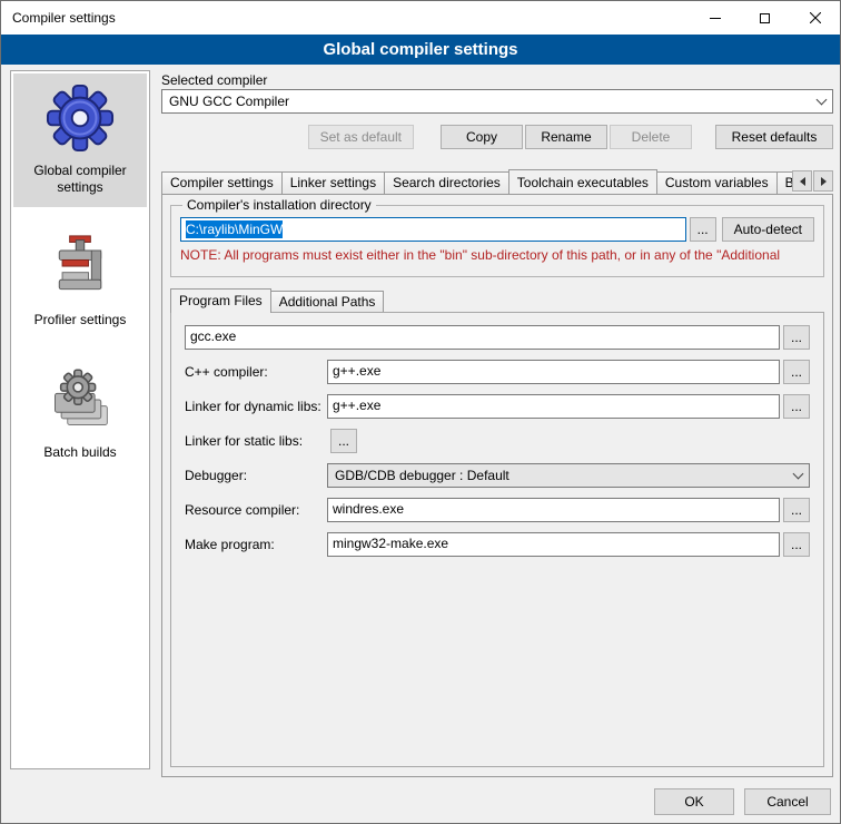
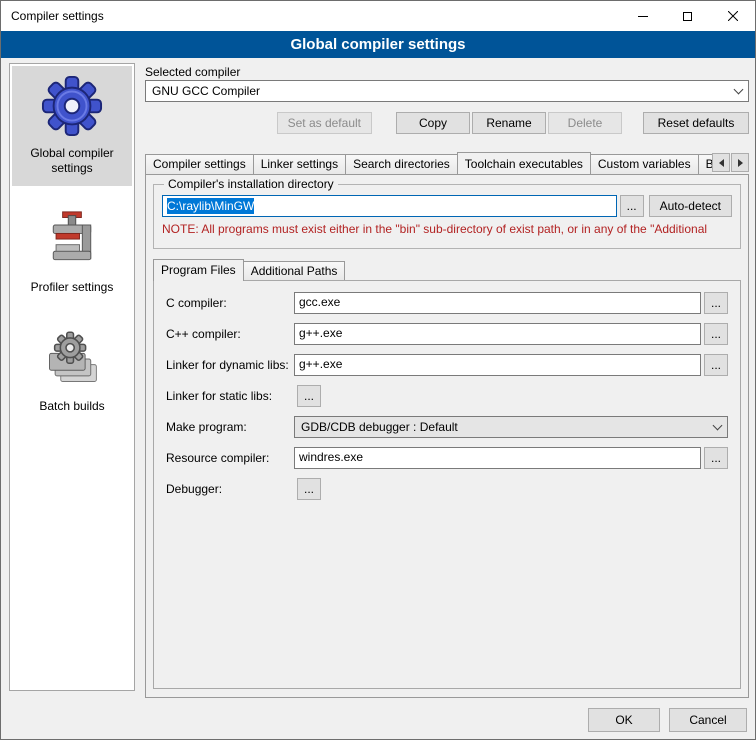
  Compiler settings
  Global compiler settings
  Global compiler settings
  Profiler settings
  Batch builds
  Selected compiler
  GNU GCC Compiler
  Set as default
  Copy
  Rename
  Delete
  Reset defaults
  Compiler settings
  Linker settings
  Search directories
  Toolchain executables
  Custom variables
  Compiler's installation directory
  C:\raylib\MinGW
  ...
  Auto-detect
- NOTE: All programs must exist either in the "bin" sub-directory of this path, or in any of the "Additional
+ NOTE: All programs must exist either in the "bin" sub-directory of exist path, or in any of the "Additional
  Program Files
  Additional Paths
+ C compiler:
  gcc.exe
  ...
  C++ compiler:
  g++.exe
  ...
  Linker for dynamic libs:
  g++.exe
  ...
  Linker for static libs:
  ...
- Debugger:
+ Make program:
  GDB/CDB debugger : Default
  Resource compiler:
  windres.exe
  ...
- Make program:
+ Debugger:
- mingw32-make.exe
  ...
  OK
  Cancel
